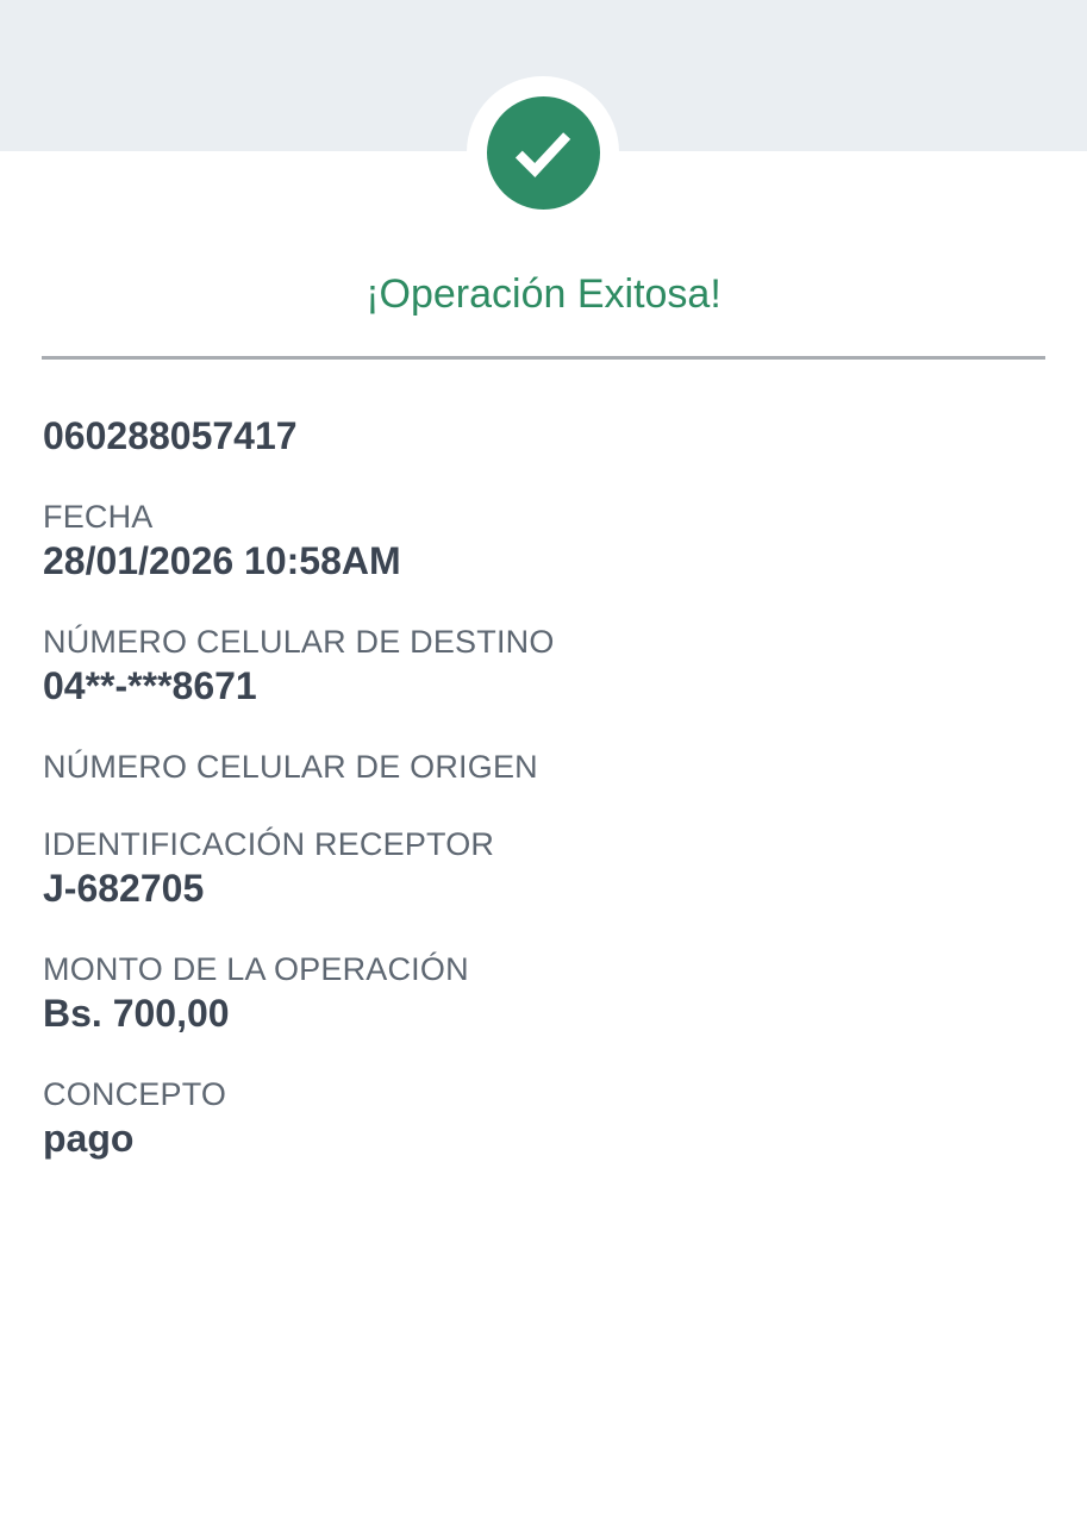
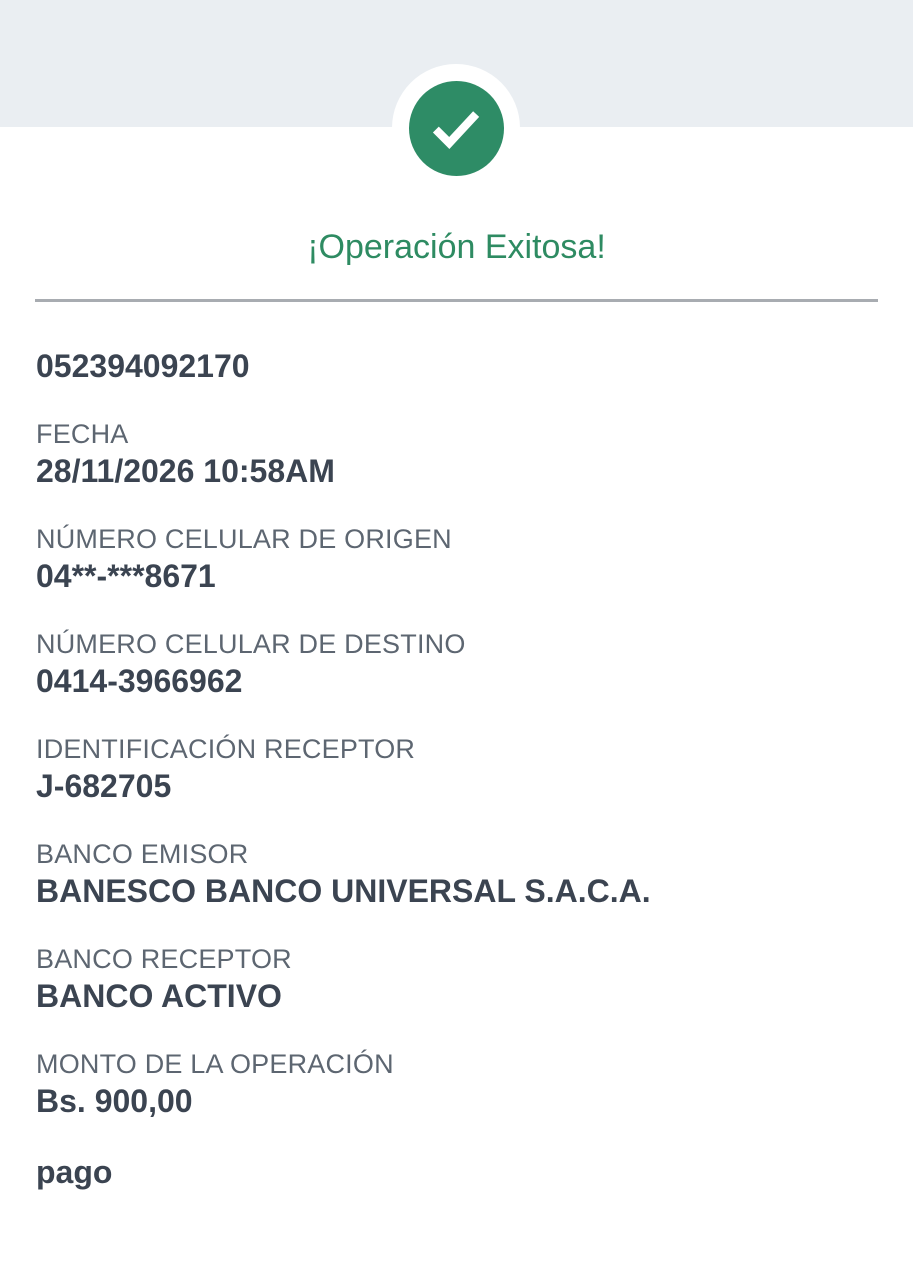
  ¡Operación Exitosa!
- 060288057417
+ 052394092170
  FECHA
- 28/01/2026 10:58AM
+ 28/11/2026 10:58AM
- NÚMERO CELULAR DE DESTINO
+ NÚMERO CELULAR DE ORIGEN
  04**-***8671
- NÚMERO CELULAR DE ORIGEN
+ NÚMERO CELULAR DE DESTINO
+ 0414-3966962
  IDENTIFICACIÓN RECEPTOR
  J-682705
+ BANCO EMISOR
+ BANESCO BANCO UNIVERSAL S.A.C.A.
+ BANCO RECEPTOR
+ BANCO ACTIVO
  MONTO DE LA OPERACIÓN
- Bs. 700,00
+ Bs. 900,00
- CONCEPTO
  pago
